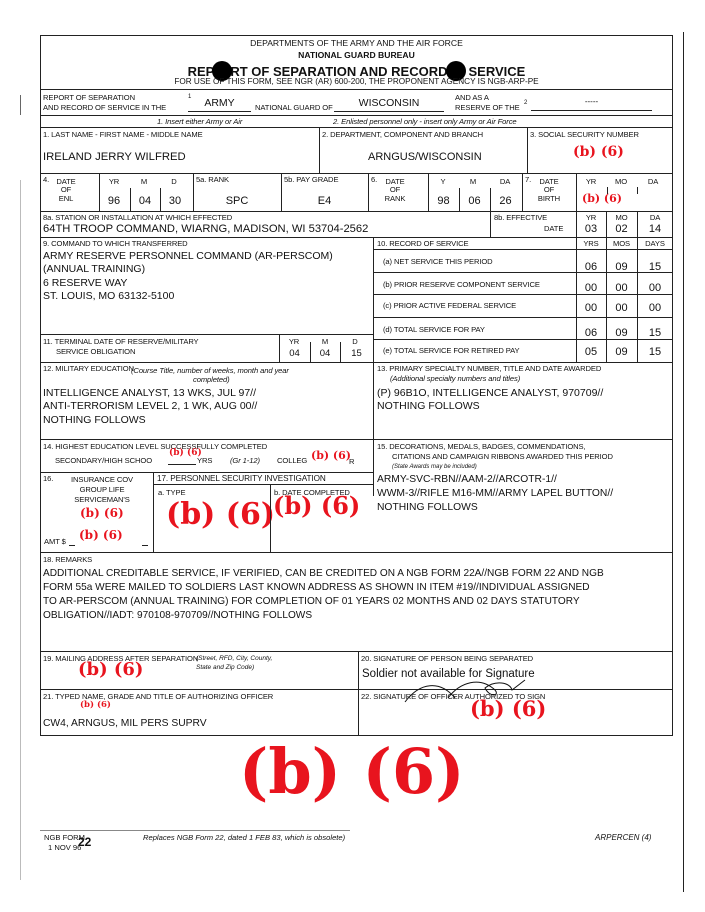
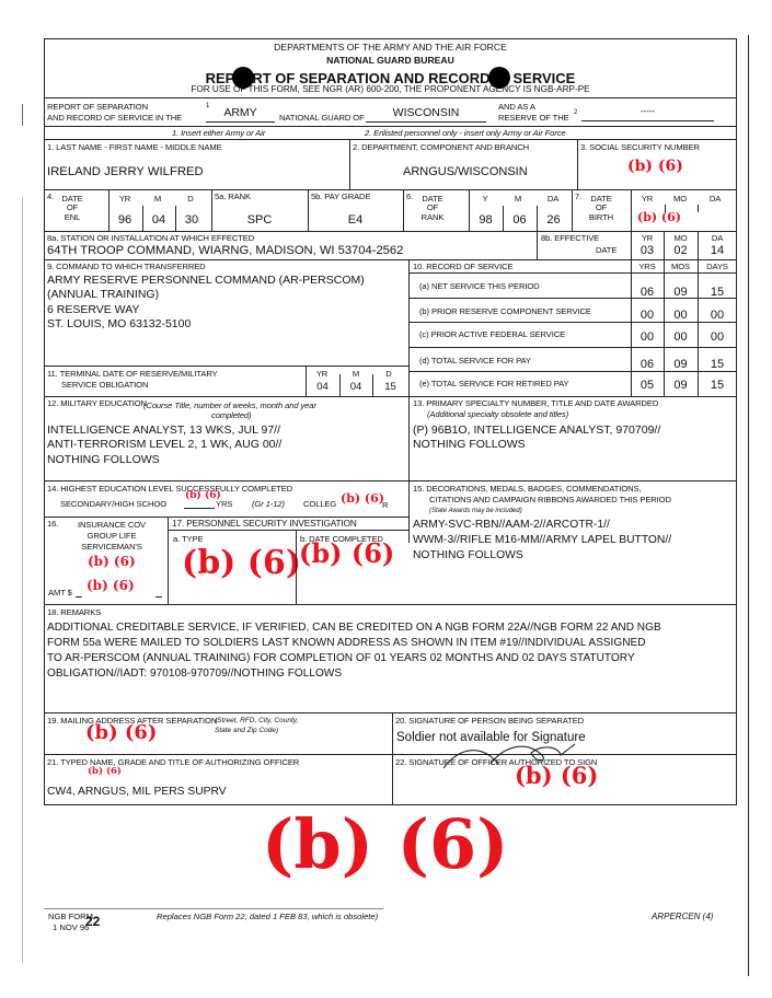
  DEPARTMENTS OF THE ARMY AND THE AIR FORCE
  NATIONAL GUARD BUREAU
  REP RT OF SEPARATION AND RECORD SERVICE
  FOR USE OF THIS FORM, SEE NGR (AR) 600-200, THE PROPONENT AGENCY IS NGB-ARP-PE
  REPORT OF SEPARATION
  AND RECORD OF SERVICE IN THE
  ARMY
  NATIONAL GUARD OF
  WISCONSIN
  AND AS A
  RESERVE OF THE
  -----
  1. Insert either Army or Air
  2. Enlisted personnel only - insert only Army or Air Force
  1. LAST NAME - FIRST NAME - MIDDLE NAME
  IRELAND JERRY WILFRED
  2. DEPARTMENT, COMPONENT AND BRANCH
  ARNGUS/WISCONSIN
  3. SOCIAL SECURITY NUMBER
  (b) (6)
  4.
  DATE
  OF
  ENL
  YR
  M
  D
  96
  04
  30
  5a. RANK
  SPC
  5b. PAY GRADE
  E4
  6.
  DATE
  OF
  RANK
  Y
  M
  DA
  98
  06
  26
  7.
  DATE
  OF
  BIRTH
  YR
  MO
  DA
  (b) (6)
  8a. STATION OR INSTALLATION AT WHICH EFFECTED
  64TH TROOP COMMAND, WIARNG, MADISON, WI 53704-2562
  8b. EFFECTIVE
  DATE
  YR
  MO
  DA
  03
  02
  14
  9. COMMAND TO WHICH TRANSFERRED
  ARMY RESERVE PERSONNEL COMMAND (AR-PERSCOM)
  (ANNUAL TRAINING)
  6 RESERVE WAY
  ST. LOUIS, MO 63132-5100
  10. RECORD OF SERVICE
  YRS
  MOS
  DAYS
  (a) NET SERVICE THIS PERIOD
  06
  09
  15
  (b) PRIOR RESERVE COMPONENT SERVICE
  00
  00
  00
  (c) PRIOR ACTIVE FEDERAL SERVICE
  00
  00
  00
  (d) TOTAL SERVICE FOR PAY
  06
  09
  15
  (e) TOTAL SERVICE FOR RETIRED PAY
  05
  09
  15
  11. TERMINAL DATE OF RESERVE/MILITARY
  SERVICE OBLIGATION
  YR
  M
  D
  04
  04
  15
  12. MILITARY EDUCATION
  (Course Title, number of weeks, month and year
  completed)
  INTELLIGENCE ANALYST, 13 WKS, JUL 97//
  ANTI-TERRORISM LEVEL 2, 1 WK, AUG 00//
  NOTHING FOLLOWS
  13. PRIMARY SPECIALTY NUMBER, TITLE AND DATE AWARDED
- (Additional specialty numbers and titles)
+ (Additional specialty obsolete and titles)
  (P) 96B1O, INTELLIGENCE ANALYST, 970709//
  NOTHING FOLLOWS
  14. HIGHEST EDUCATION LEVEL SUCCESSFULLY COMPLETED
  SECONDARY/HIGH SCHOO
  (b) (6)
  YRS
  (Gr 1-12)
  COLLEG
  (b) (6)
  R
  15. DECORATIONS, MEDALS, BADGES, COMMENDATIONS,
  CITATIONS AND CAMPAIGN RIBBONS AWARDED THIS PERIOD
  ARMY-SVC-RBN//AAM-2//ARCOTR-1//
  WWM-3//RIFLE M16-MM//ARMY LAPEL BUTTON//
  NOTHING FOLLOWS
  16.
  INSURANCE COV
  GROUP LIFE
  SERVICEMAN'S
  (b) (6)
  AMT $
  (b) (6)
  17. PERSONNEL SECURITY INVESTIGATION
  a. TYPE
  (b) (6)
  b. DATE COMPLETED
  (b) (6)
  18. REMARKS
  ADDITIONAL CREDITABLE SERVICE, IF VERIFIED, CAN BE CREDITED ON A NGB FORM 22A//NGB FORM 22 AND NGB
  FORM 55a WERE MAILED TO SOLDIERS LAST KNOWN ADDRESS AS SHOWN IN ITEM #19//INDIVIDUAL ASSIGNED
  TO AR-PERSCOM (ANNUAL TRAINING) FOR COMPLETION OF 01 YEARS 02 MONTHS AND 02 DAYS STATUTORY
  OBLIGATION//IADT: 970108-970709//NOTHING FOLLOWS
  19. MAILING ADDRESS AFTER SEPARATION
  (b) (6)
  20. SIGNATURE OF PERSON BEING SEPARATED
  Soldier not available for Signature
  21. TYPED NAME, GRADE AND TITLE OF AUTHORIZING OFFICER
  (b) (6)
  CW4, ARNGUS, MIL PERS SUPRV
  22. SIGNATURE OF OFFICER AUTHORIZED TO SIGN
  (b) (6)
  (b) (6)
  NGB FORM
  1 NOV 96
  22
  Replaces NGB Form 22, dated 1 FEB 83, which is obsolete)
  ARPERCEN (4)
